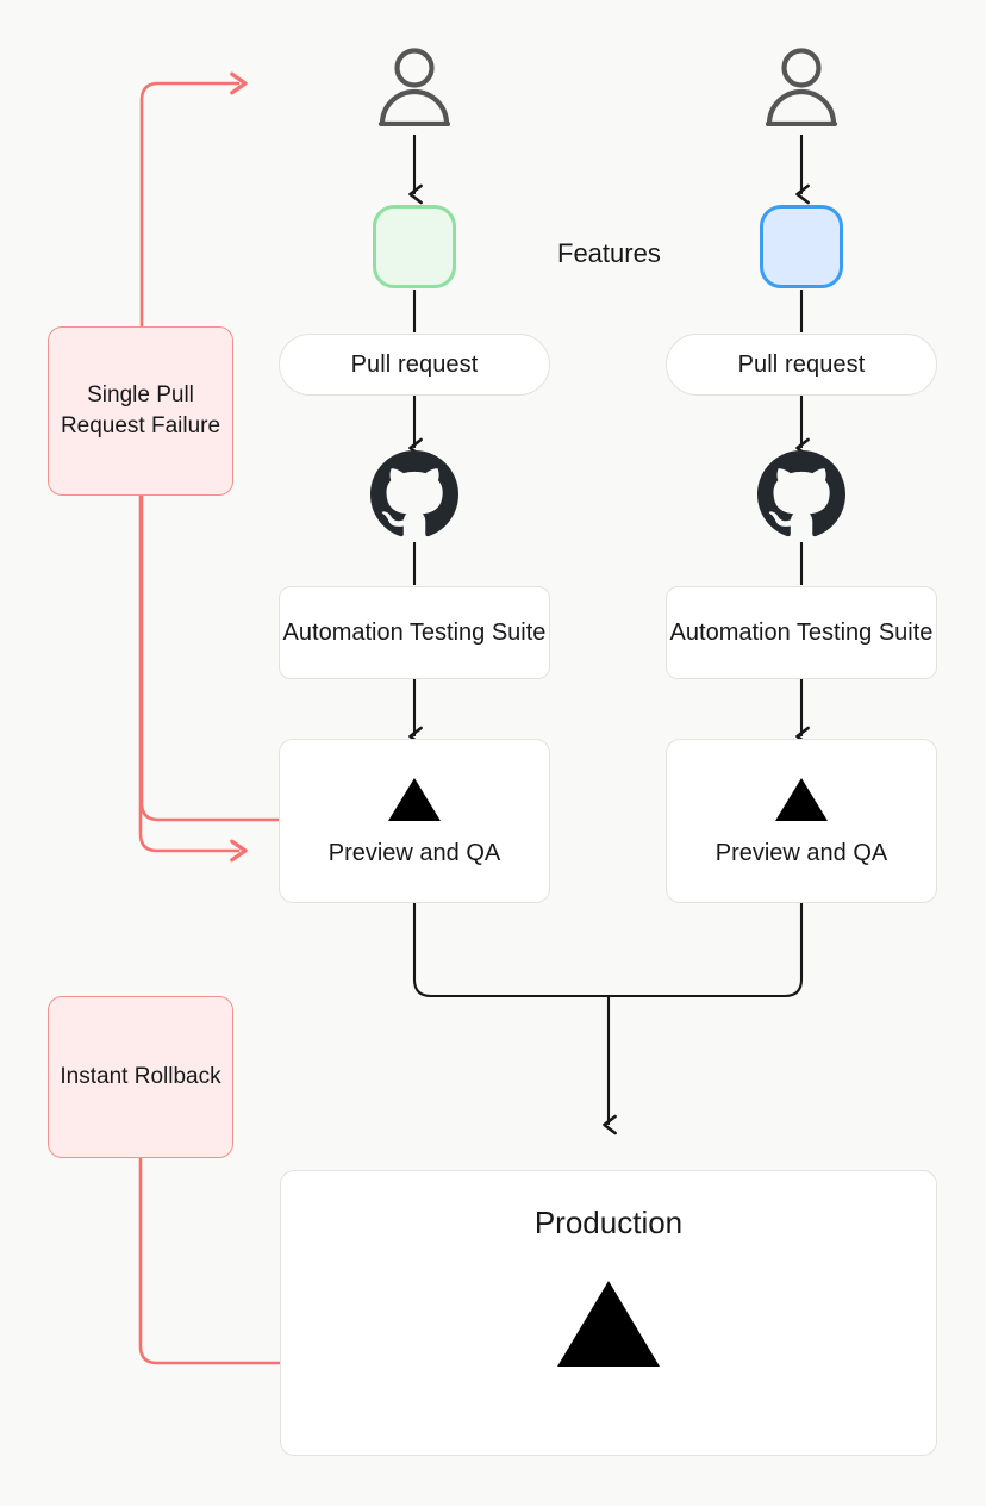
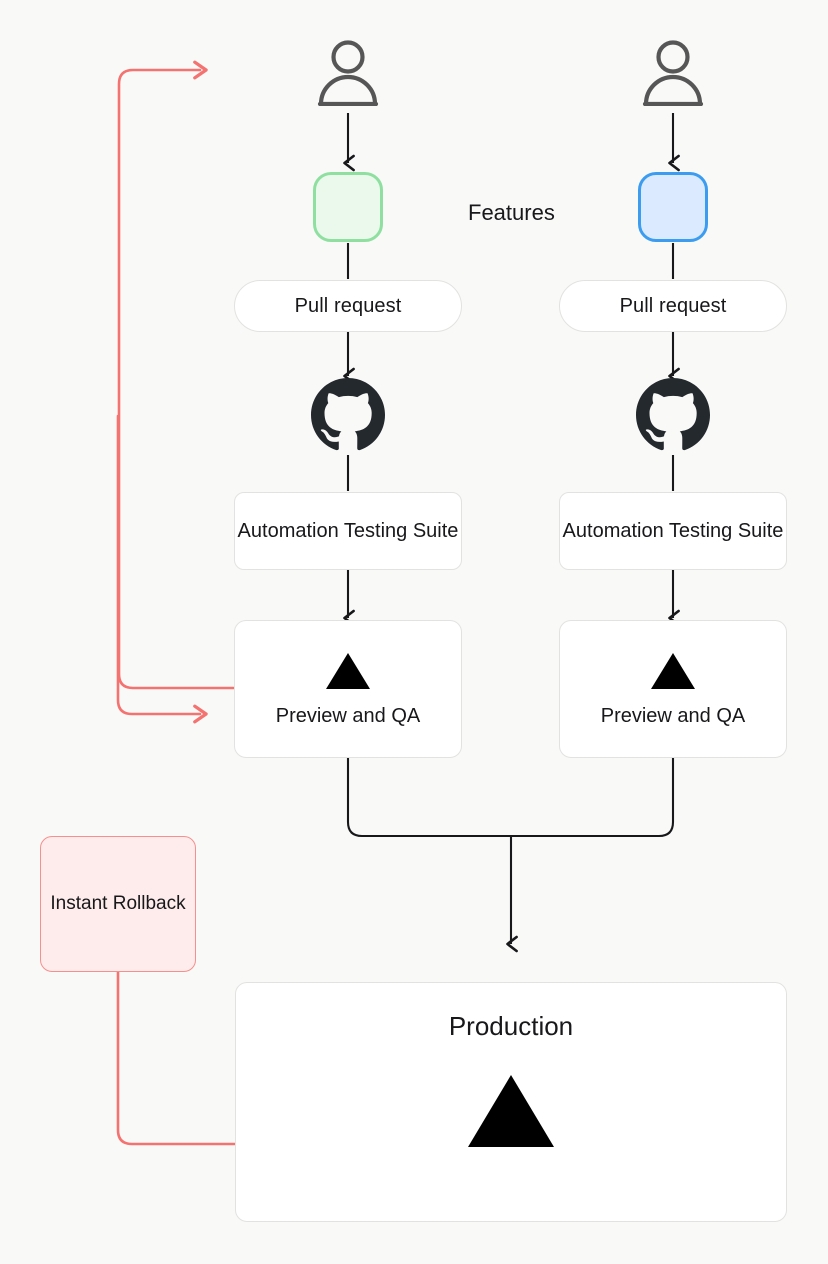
- Single Pull Request Failure
  Instant Rollback
  Pull request
  Automation Testing Suite
  Preview and QA
  Pull request
  Automation Testing Suite
  Preview and QA
  Features
  Production
